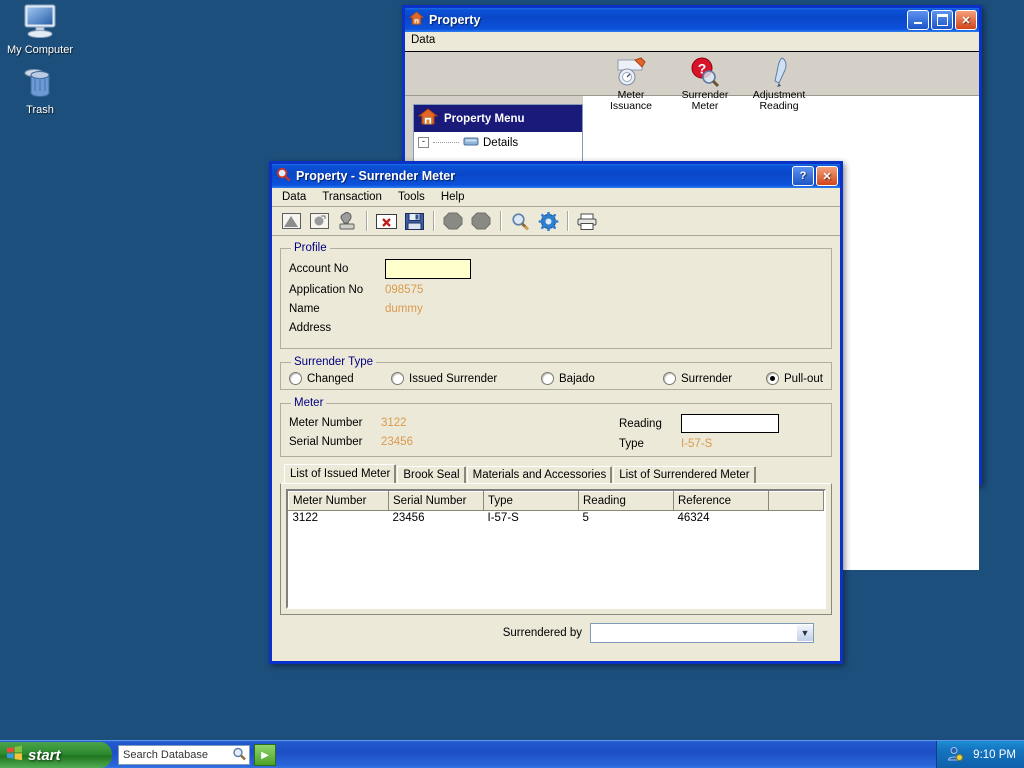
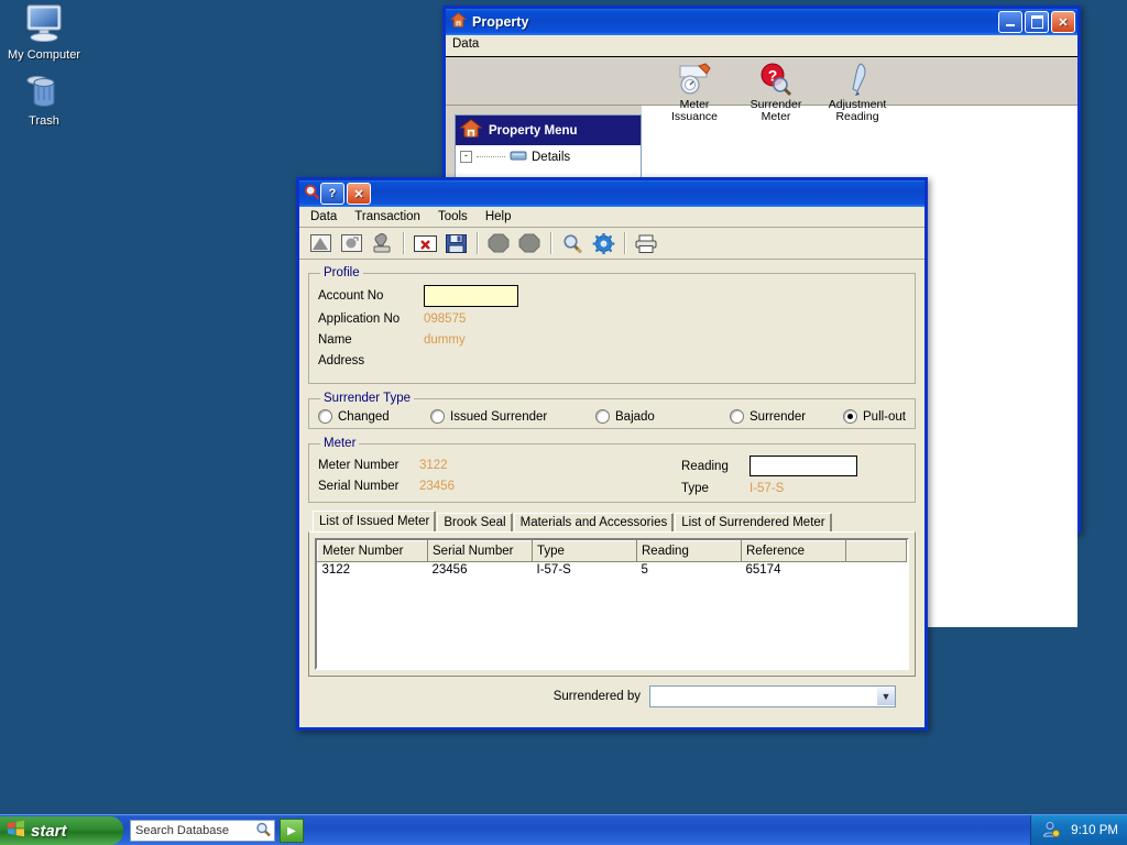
  My Computer
  Trash
  Property
  ✕
  Data
  Property Menu
  -
  Details
  Meter
  Issuance
  ?
  Surrender
  Meter
  Adjustment
  Reading
- Property - Surrender Meter
  ?
  ✕
  Data
  Transaction
  Tools
  Help
  Profile
  Account No
  Application No
  098575
  Name
  dummy
  Address
  Surrender Type
  Changed
  Issued Surrender
  Bajado
  Surrender
  Pull-out
  Meter
  Meter Number
  3122
  Serial Number
  23456
  Reading
  Type
  I-57-S
  List of Issued Meter
  Brook Seal
  Materials and Accessories
  List of Surrendered Meter
  Meter Number	Serial Number	Type	Reading	Reference
- 3122	23456	I-57-S	5	46324
+ 3122	23456	I-57-S	5	65174
  Surrendered by
  ▼
  start
  Search Database
  ▶
  9:10 PM
